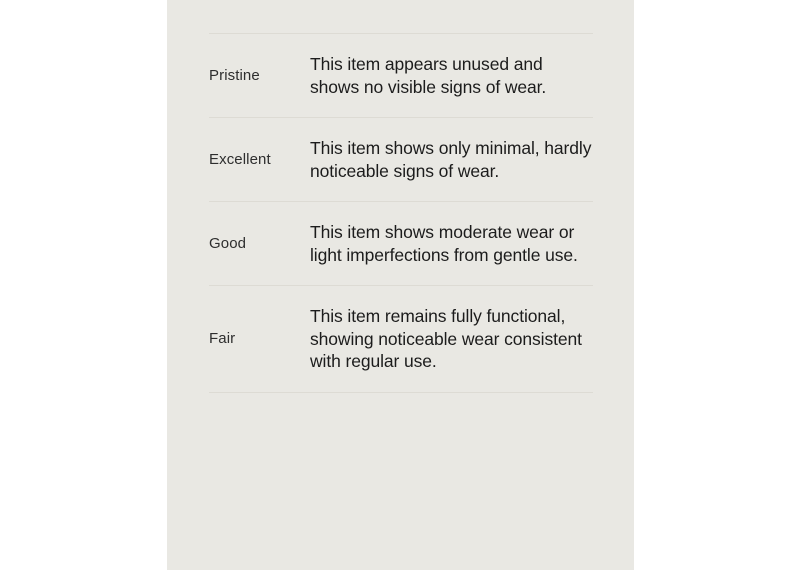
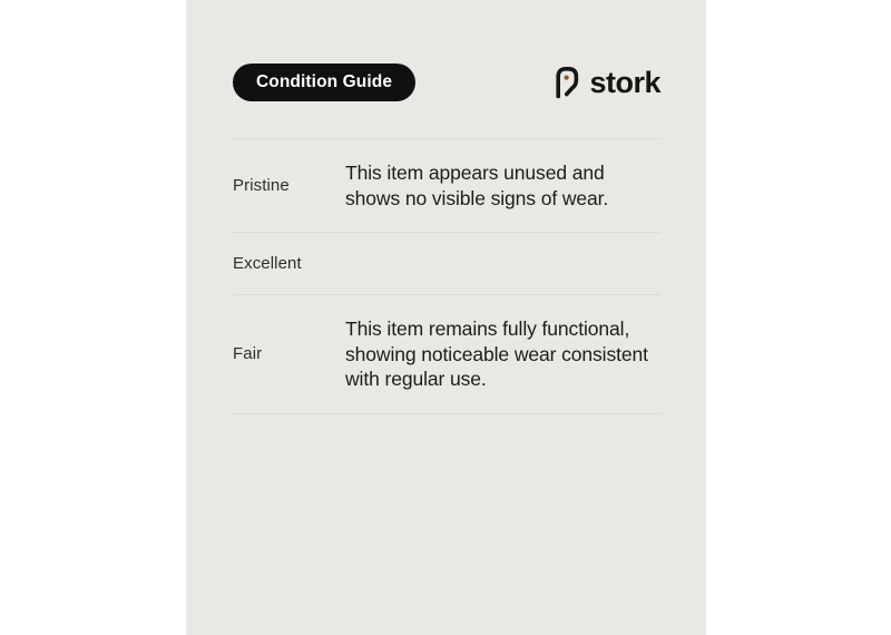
+ Condition Guide
+ stork
  Pristine
  This item appears unused and shows no visible signs of wear.
  Excellent
- This item shows only minimal, hardly noticeable signs of wear.
- Good
- This item shows moderate wear or light imperfections from gentle use.
  Fair
  This item remains fully functional, showing noticeable wear consistent with regular use.
